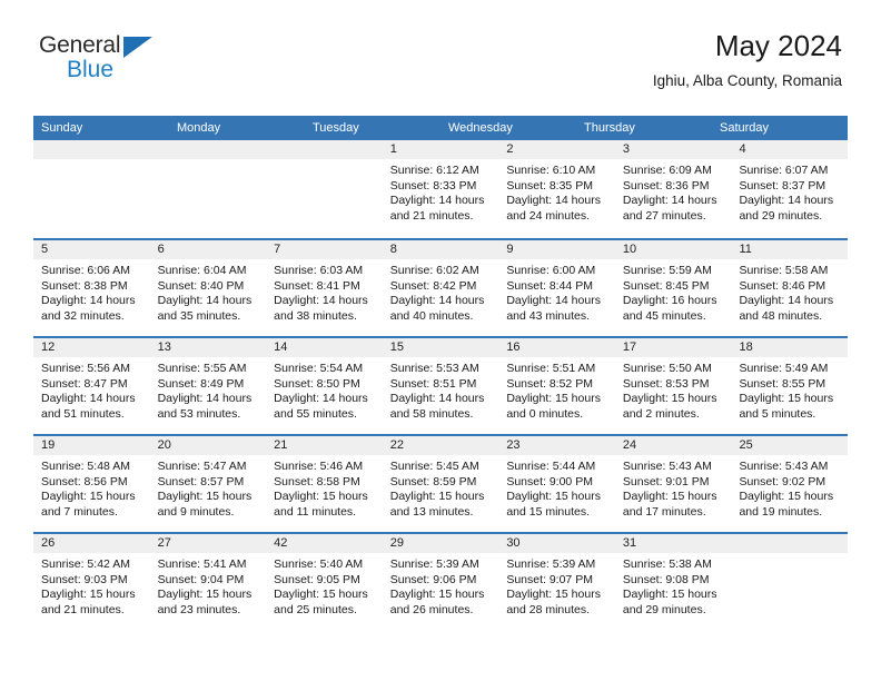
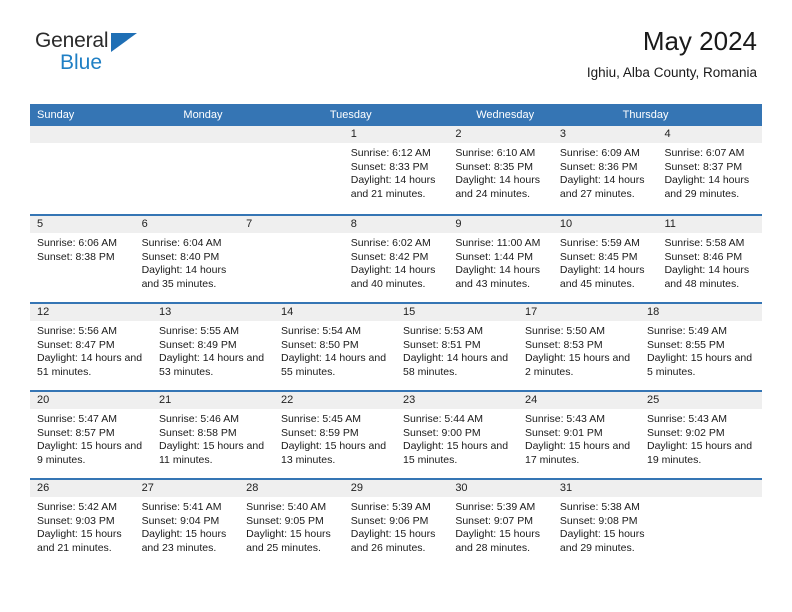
  General
  Blue
  May 2024
  Ighiu, Alba County, Romania
  Sunday
  Monday
  Tuesday
  Wednesday
  Thursday
- Saturday
  1
  Sunrise: 6:12 AM
  Sunset: 8:33 PM
  Daylight: 14 hours and 21 minutes.
  2
  Sunrise: 6:10 AM
  Sunset: 8:35 PM
  Daylight: 14 hours and 24 minutes.
  3
  Sunrise: 6:09 AM
  Sunset: 8:36 PM
  Daylight: 14 hours and 27 minutes.
  4
  Sunrise: 6:07 AM
  Sunset: 8:37 PM
  Daylight: 14 hours and 29 minutes.
  5
  Sunrise: 6:06 AM
  Sunset: 8:38 PM
- Daylight: 14 hours and 32 minutes.
  6
  Sunrise: 6:04 AM
  Sunset: 8:40 PM
  Daylight: 14 hours and 35 minutes.
  7
- Sunrise: 6:03 AM
- Sunset: 8:41 PM
- Daylight: 14 hours and 38 minutes.
  8
  Sunrise: 6:02 AM
  Sunset: 8:42 PM
  Daylight: 14 hours and 40 minutes.
  9
- Sunrise: 6:00 AM
+ Sunrise: 11:00 AM
- Sunset: 8:44 PM
+ Sunset: 1:44 PM
  Daylight: 14 hours and 43 minutes.
  10
  Sunrise: 5:59 AM
  Sunset: 8:45 PM
- Daylight: 16 hours and 45 minutes.
+ Daylight: 14 hours and 45 minutes.
  11
  Sunrise: 5:58 AM
  Sunset: 8:46 PM
  Daylight: 14 hours and 48 minutes.
  12
  Sunrise: 5:56 AM
  Sunset: 8:47 PM
  Daylight: 14 hours and 51 minutes.
  13
  Sunrise: 5:55 AM
  Sunset: 8:49 PM
  Daylight: 14 hours and 53 minutes.
  14
  Sunrise: 5:54 AM
  Sunset: 8:50 PM
  Daylight: 14 hours and 55 minutes.
  15
  Sunrise: 5:53 AM
  Sunset: 8:51 PM
  Daylight: 14 hours and 58 minutes.
- 16
- Sunrise: 5:51 AM
- Sunset: 8:52 PM
- Daylight: 15 hours and 0 minutes.
  17
  Sunrise: 5:50 AM
  Sunset: 8:53 PM
  Daylight: 15 hours and 2 minutes.
  18
  Sunrise: 5:49 AM
  Sunset: 8:55 PM
  Daylight: 15 hours and 5 minutes.
- 19
- Sunrise: 5:48 AM
- Sunset: 8:56 PM
- Daylight: 15 hours and 7 minutes.
  20
  Sunrise: 5:47 AM
  Sunset: 8:57 PM
  Daylight: 15 hours and 9 minutes.
  21
  Sunrise: 5:46 AM
  Sunset: 8:58 PM
  Daylight: 15 hours and 11 minutes.
  22
  Sunrise: 5:45 AM
  Sunset: 8:59 PM
  Daylight: 15 hours and 13 minutes.
  23
  Sunrise: 5:44 AM
  Sunset: 9:00 PM
  Daylight: 15 hours and 15 minutes.
  24
  Sunrise: 5:43 AM
  Sunset: 9:01 PM
  Daylight: 15 hours and 17 minutes.
  25
  Sunrise: 5:43 AM
  Sunset: 9:02 PM
  Daylight: 15 hours and 19 minutes.
  26
  Sunrise: 5:42 AM
  Sunset: 9:03 PM
  Daylight: 15 hours and 21 minutes.
  27
  Sunrise: 5:41 AM
  Sunset: 9:04 PM
  Daylight: 15 hours and 23 minutes.
- 42
+ 28
  Sunrise: 5:40 AM
  Sunset: 9:05 PM
  Daylight: 15 hours and 25 minutes.
  29
  Sunrise: 5:39 AM
  Sunset: 9:06 PM
  Daylight: 15 hours and 26 minutes.
  30
  Sunrise: 5:39 AM
  Sunset: 9:07 PM
  Daylight: 15 hours and 28 minutes.
  31
  Sunrise: 5:38 AM
  Sunset: 9:08 PM
  Daylight: 15 hours and 29 minutes.
